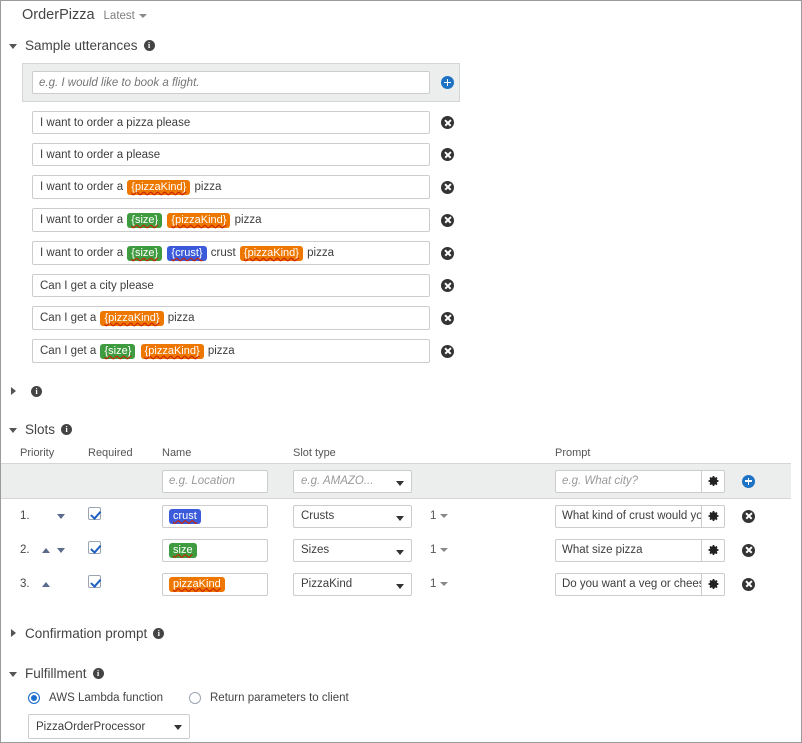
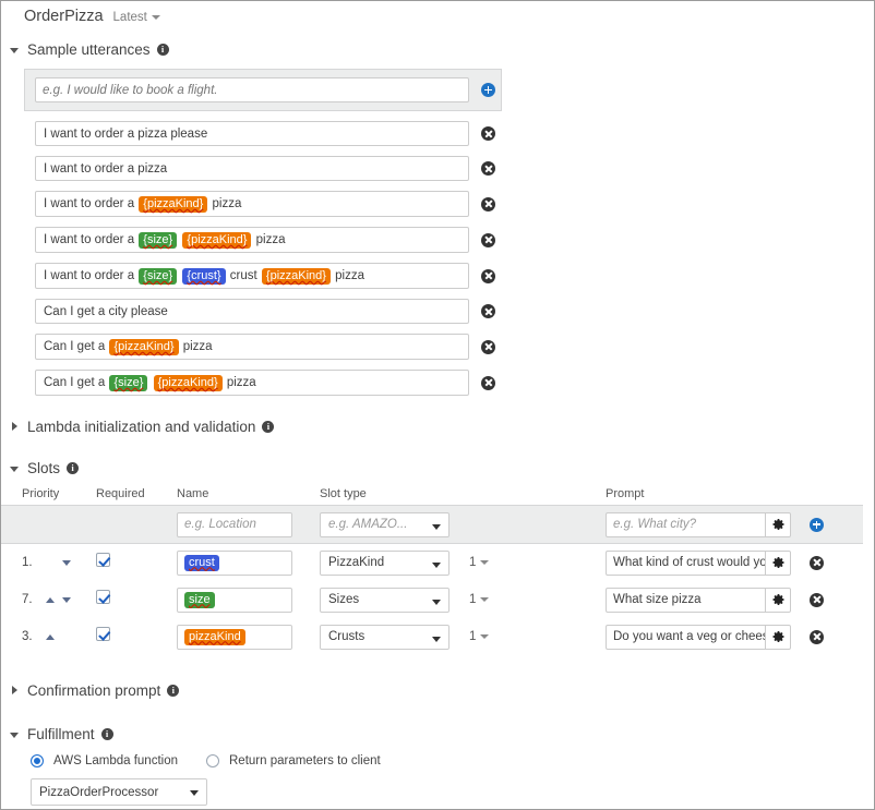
  OrderPizza
  Latest
  Sample utterances
  i
  e.g. I would like to book a flight.
  I want to order a pizza please
- I want to order a please
+ I want to order a pizza
  I want to order a {pizzaKind} pizza
  I want to order a {size} {pizzaKind} pizza
  I want to order a {size} {crust} crust {pizzaKind} pizza
  Can I get a city please
  Can I get a {pizzaKind} pizza
  Can I get a {size} {pizzaKind} pizza
+ Lambda initialization and validation
  i
  Slots
  i
  Priority
  Required
  Name
  Slot type
  Prompt
  e.g. Location
  e.g. AMAZO...
  e.g. What city?
  1.
  crust
- Crusts
+ PizzaKind
  1
  What kind of crust would yo
- 2.
+ 7.
  size
  Sizes
  1
  What size pizza
  3.
  pizzaKind
- PizzaKind
+ Crusts
  1
  Do you want a veg or chee
  Confirmation prompt
  i
  Fulfillment
  i
  AWS Lambda function
  Return parameters to client
  PizzaOrderProcessor
